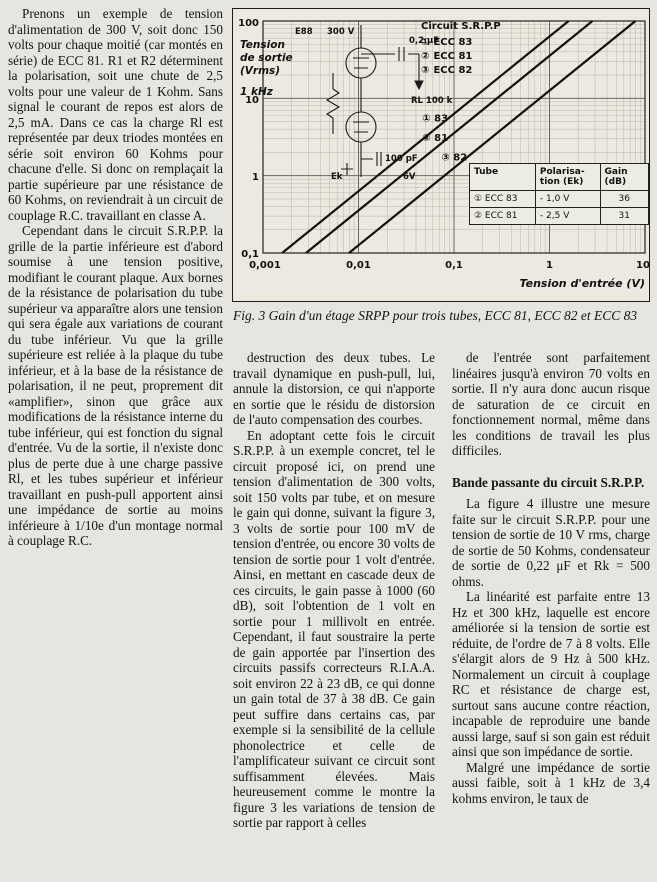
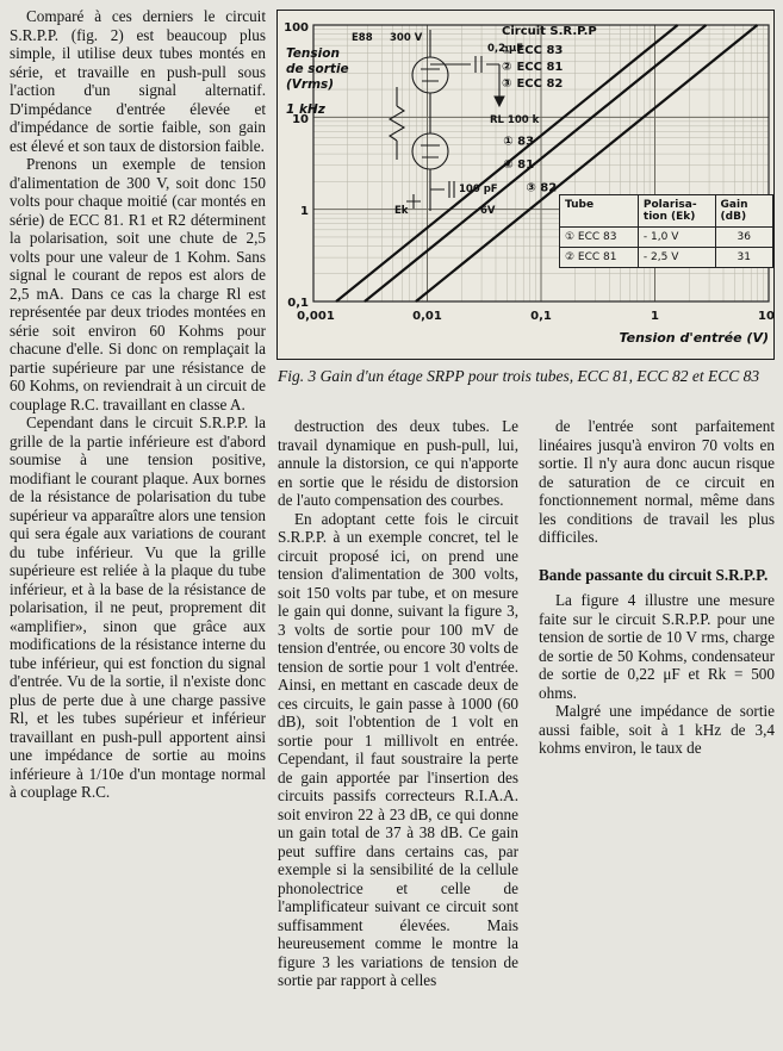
+ Comparé à ces derniers le circuit S.R.P.P. (fig. 2) est beaucoup plus simple, il utilise deux tubes montés en série, et travaille en push-pull sous l'action d'un signal alternatif. D'impédance d'entrée élevée et d'impédance de sortie faible, son gain est élevé et son taux de distorsion faible.
  Prenons un exemple de tension d'alimentation de 300 V, soit donc 150 volts pour chaque moitié (car montés en série) de ECC 81. R1 et R2 déterminent la polarisation, soit une chute de 2,5 volts pour une valeur de 1 Kohm. Sans signal le courant de repos est alors de 2,5 mA. Dans ce cas la charge Rl est représentée par deux triodes montées en série soit environ 60 Kohms pour chacune d'elle. Si donc on remplaçait la partie supérieure par une résistance de 60 Kohms, on reviendrait à un circuit de couplage R.C. travaillant en classe A.
  Cependant dans le circuit S.R.P.P. la grille de la partie inférieure est d'abord soumise à une tension positive, modifiant le courant plaque. Aux bornes de la résistance de polarisation du tube supérieur va apparaître alors une tension qui sera égale aux variations de courant du tube inférieur. Vu que la grille supérieure est reliée à la plaque du tube inférieur, et à la base de la résistance de polarisation, il ne peut, proprement dit «amplifier», sinon que grâce aux modifications de la résistance interne du tube inférieur, qui est fonction du signal d'entrée. Vu de la sortie, il n'existe donc plus de perte due à une charge passive Rl, et les tubes supérieur et inférieur travaillant en push-pull apportent ainsi une impédance de sortie au moins inférieure à 1/10e d'un montage normal à couplage R.C.
  E88
  300 V
  0,2 μF
  RL 100 k
  10 pF
  Ek
  6V
  ① 83
  ② 81
  ③ 82
  100
  10
  1
  0,1
  0,001
  0,01
  0,1
  1
  10
  Tension d'entrée (V)
  Tension
  de sortie
  (Vrms)
  1 kHz
  Circuit S.R.P.P
  ① ECC 83
  ② ECC 81
  ③ ECC 82
  Tube	Polarisa­tion (Ek)	Gain (dB)
  ① ECC 83	- 1,0 V	36
  ② ECC 81	- 2,5 V	31
  Fig. 3 Gain d'un étage SRPP pour trois tubes, ECC 81, ECC 82 et ECC 83
  destruction des deux tubes. Le travail dynamique en push-pull, lui, annule la distorsion, ce qui n'apporte en sortie que le résidu de distorsion de l'auto compensation des courbes.
  En adoptant cette fois le circuit S.R.P.P. à un exemple concret, tel le circuit proposé ici, on prend une tension d'alimentation de 300 volts, soit 150 volts par tube, et on mesure le gain qui donne, suivant la figure 3, 3 volts de sortie pour 100 mV de tension d'entrée, ou encore 30 volts de tension de sortie pour 1 volt d'entrée. Ainsi, en mettant en cascade deux de ces circuits, le gain passe à 1000 (60 dB), soit l'obtention de 1 volt en sortie pour 1 millivolt en entrée. Cependant, il faut soustraire la perte de gain apportée par l'insertion des circuits passifs correcteurs R.I.A.A. soit environ 22 à 23 dB, ce qui donne un gain total de 37 à 38 dB. Ce gain peut suffire dans certains cas, par exemple si la sensibilité de la cellule phonolectrice et celle de l'amplificateur suivant ce circuit sont suffisamment élevées. Mais heureusement comme le montre la figure 3 les variations de tension de sortie par rapport à celles
  de l'entrée sont parfaitement linéaires jusqu'à environ 70 volts en sortie. Il n'y aura donc aucun risque de saturation de ce circuit en fonctionnement normal, même dans les conditions de travail les plus difficiles.
  Bande passante du circuit S.R.P.P.
  La figure 4 illustre une mesure faite sur le circuit S.R.P.P. pour une tension de sortie de 10 V rms, charge de sortie de 50 Kohms, condensateur de sortie de 0,22 μF et Rk = 500 ohms.
- La linéarité est parfaite entre 13 Hz et 300 kHz, laquelle est encore améliorée si la tension de sortie est réduite, de l'ordre de 7 à 8 volts. Elle s'élargit alors de 9 Hz à 500 kHz. Normalement un circuit à couplage RC et résistance de charge est, surtout sans aucune contre réaction, incapable de reproduire une bande aussi large, sauf si son gain est réduit ainsi que son impédance de sortie.
  Malgré une impédance de sortie aussi faible, soit à 1 kHz de 3,4 kohms environ, le taux de
